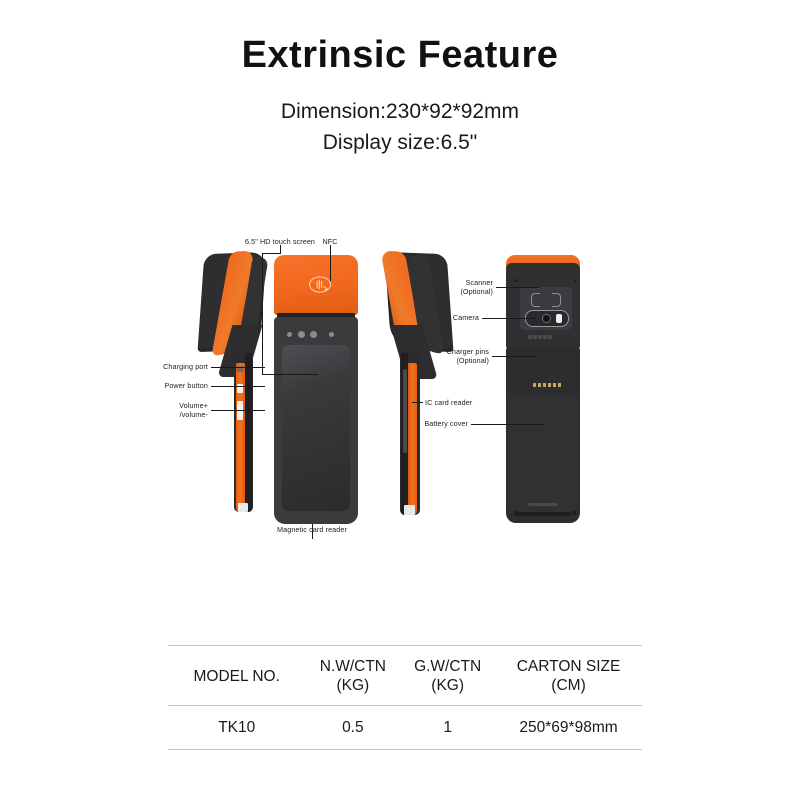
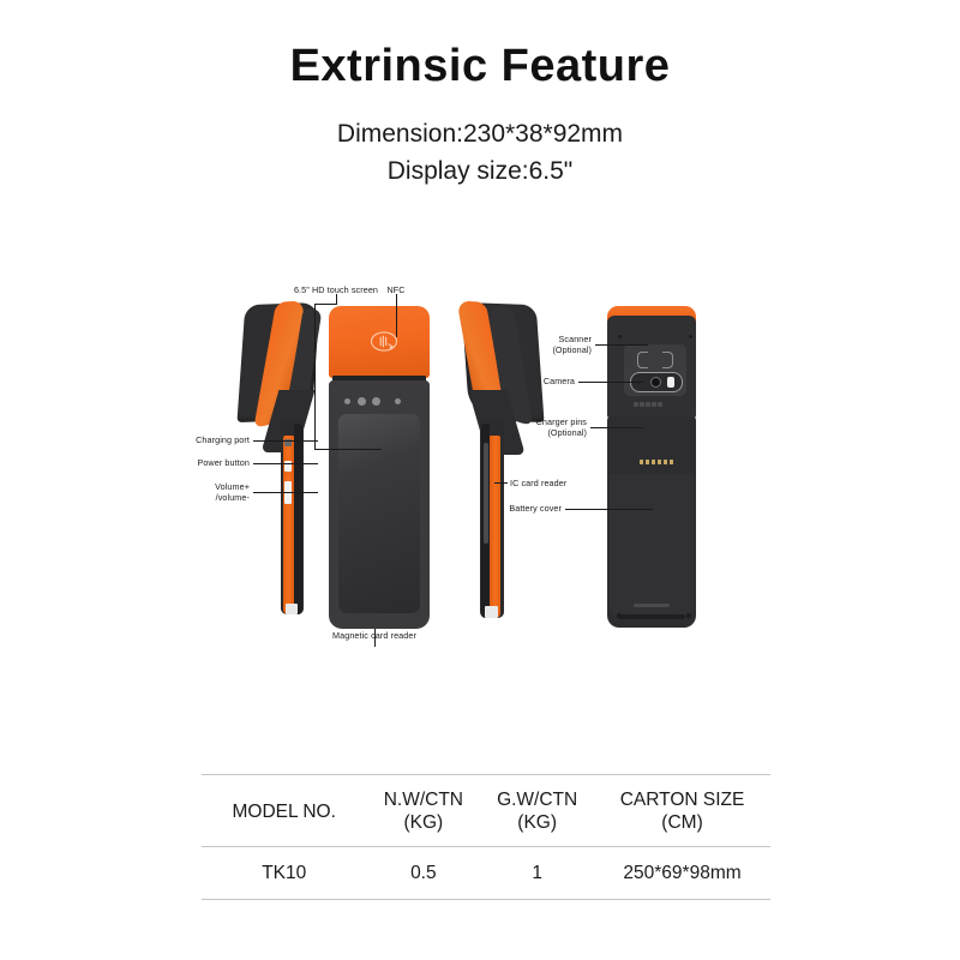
  Extrinsic Feature
- Dimension:230*92*92mm
+ Dimension:230*38*92mm
  Display size:6.5"
  Charging port
  Power button
  Volume+
  /volume-
  6.5" HD touch screen
  NFC
  Magnetic card reader
  Scanner
  (Optional)
  Camera
  Charger pins
  (Optional)
  IC card reader
  Battery cover
  MODEL NO.	N.W/CTN (KG)	G.W/CTN (KG)	CARTON SIZE (CM)
  TK10	0.5	1	250*69*98mm
